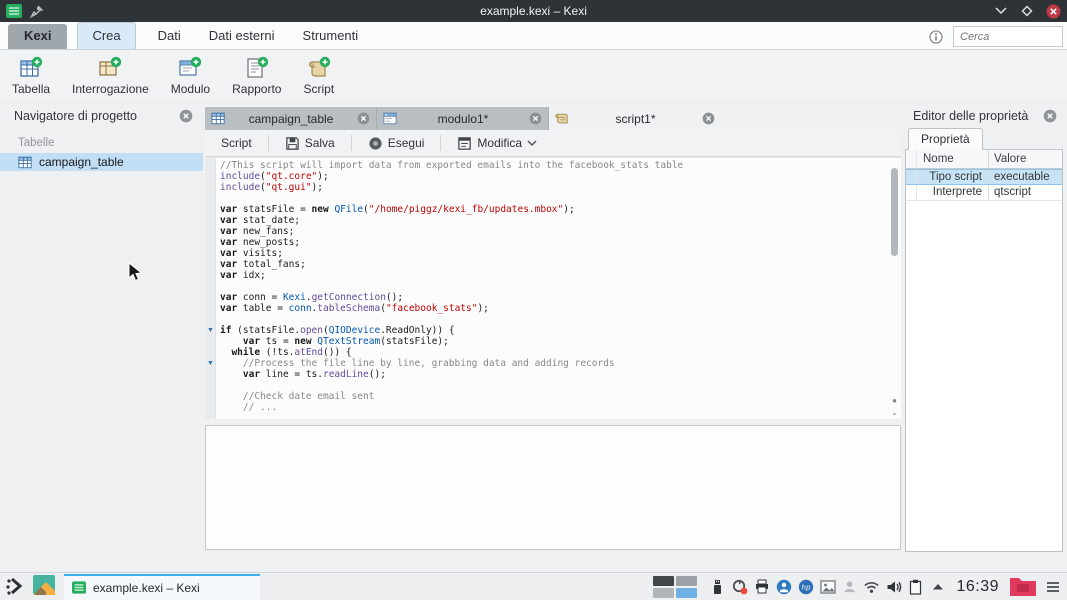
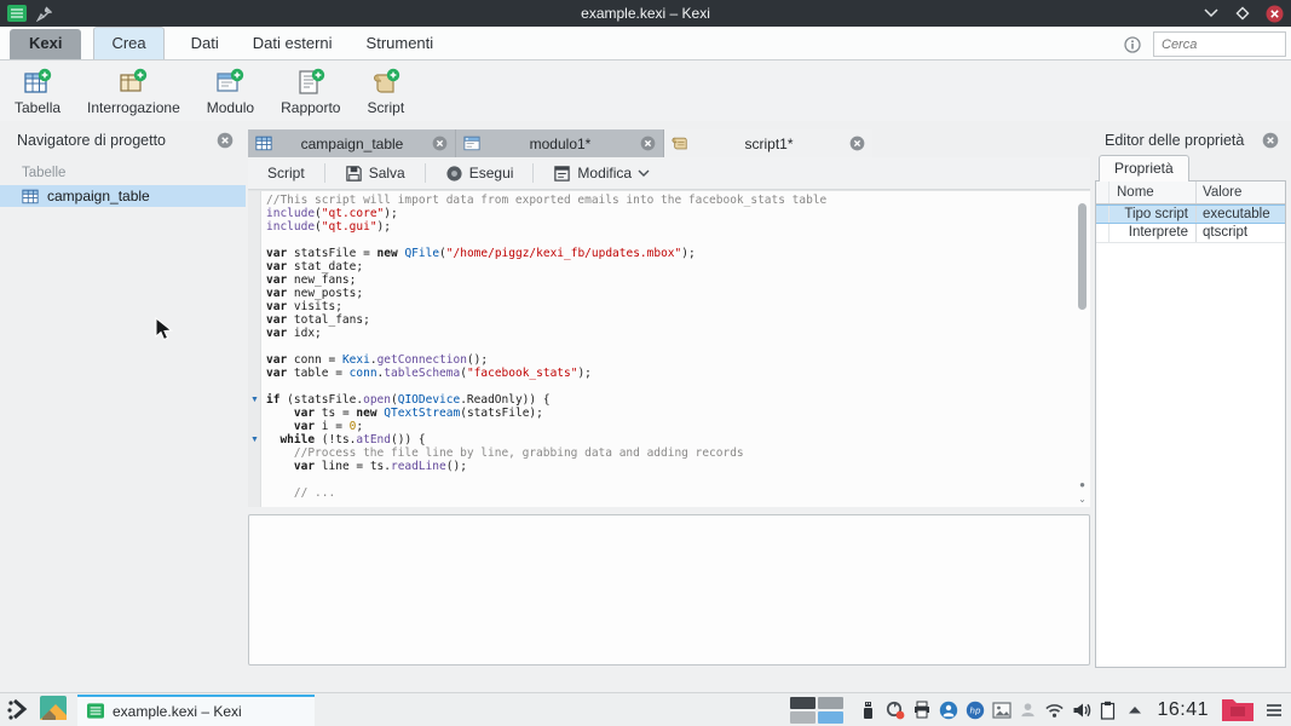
  example.kexi – Kexi
  Kexi
  Crea
  Dati
  Dati esterni
  Strumenti
  Cerca
  Tabella
  Interrogazione
  Modulo
  Rapporto
  Script
  Navigatore di progetto
  Tabelle
  campaign_table
  campaign_table
  modulo1*
  script1*
  Script
  Salva
  Esegui
  Modifica
  //This script will import data from exported emails into the facebook_stats table
  include("qt.core");
  include("qt.gui");
  var statsFile = new QFile("/home/piggz/kexi_fb/updates.mbox");
  var stat_date;
  var new_fans;
  var new_posts;
  var visits;
  var total_fans;
  var idx;
  var conn = Kexi.getConnection();
  var table = conn.tableSchema("facebook_stats");
  if (statsFile.open(QIODevice.ReadOnly)) {
  var ts = new QTextStream(statsFile);
+ var i = 0;
  while (!ts.atEnd()) {
  //Process the file line by line, grabbing data and adding records
  var line = ts.readLine();
- //Check date email sent
  // ...
  ●
  ⌄
  Editor delle proprietà
  Proprietà
  Nome
  Valore
  Tipo script
  executable
  Interprete
  qtscript
  example.kexi – Kexi
  hp
- 16:39
+ 16:41
